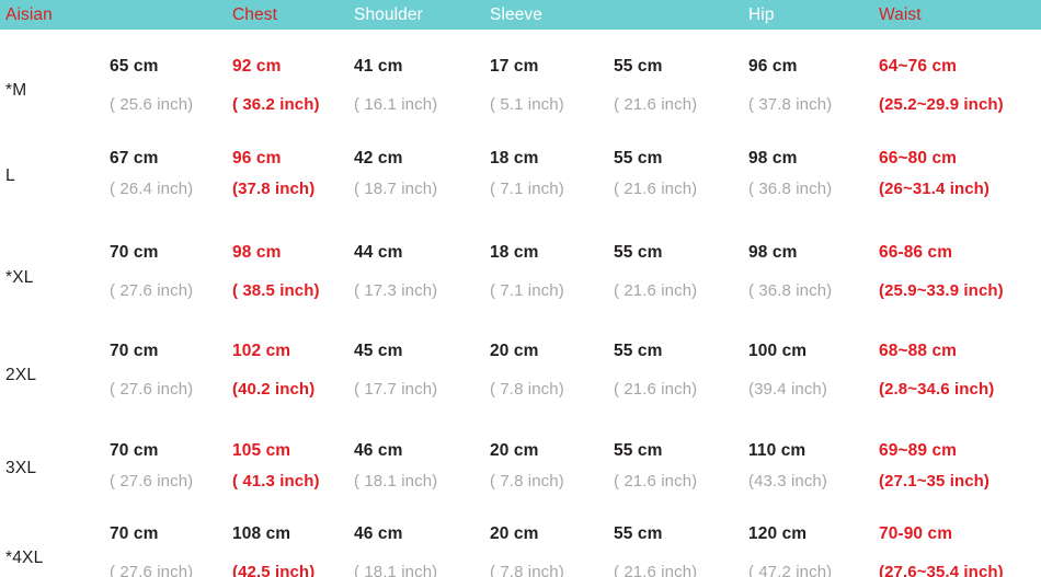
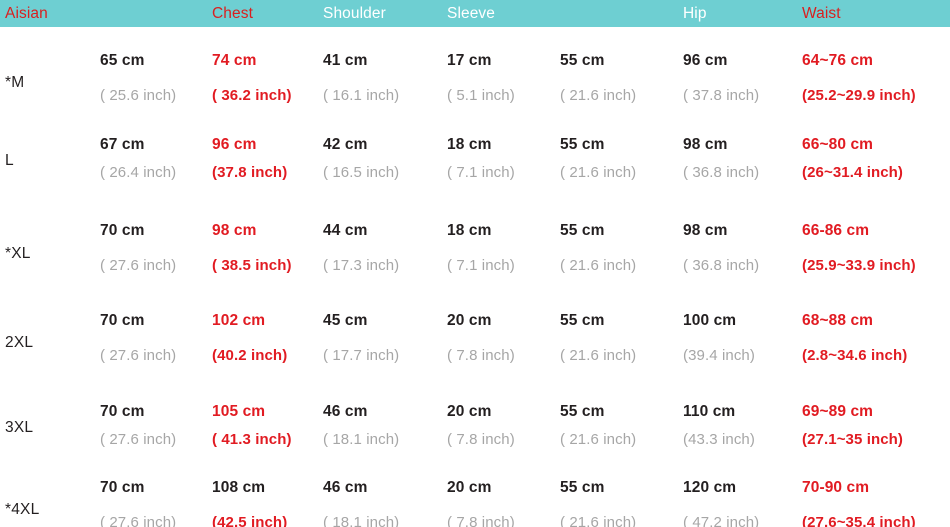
  Aisian
  Chest
  Shoulder
  Sleeve
  Hip
  Waist
  *M
  65 cm
  ( 25.6 inch)
- 92 cm
+ 74 cm
  ( 36.2 inch)
  41 cm
  ( 16.1 inch)
  17 cm
  ( 5.1 inch)
  55 cm
  ( 21.6 inch)
  96 cm
  ( 37.8 inch)
  64~76 cm
  (25.2~29.9 inch)
  L
  67 cm
  ( 26.4 inch)
  96 cm
  (37.8 inch)
  42 cm
- ( 18.7 inch)
+ ( 16.5 inch)
  18 cm
  ( 7.1 inch)
  55 cm
  ( 21.6 inch)
  98 cm
  ( 36.8 inch)
  66~80 cm
  (26~31.4 inch)
  *XL
  70 cm
  ( 27.6 inch)
  98 cm
  ( 38.5 inch)
  44 cm
  ( 17.3 inch)
  18 cm
  ( 7.1 inch)
  55 cm
  ( 21.6 inch)
  98 cm
  ( 36.8 inch)
  66-86 cm
  (25.9~33.9 inch)
  2XL
  70 cm
  ( 27.6 inch)
  102 cm
  (40.2 inch)
  45 cm
  ( 17.7 inch)
  20 cm
  ( 7.8 inch)
  55 cm
  ( 21.6 inch)
  100 cm
  (39.4 inch)
  68~88 cm
  (2.8~34.6 inch)
  3XL
  70 cm
  ( 27.6 inch)
  105 cm
  ( 41.3 inch)
  46 cm
  ( 18.1 inch)
  20 cm
  ( 7.8 inch)
  55 cm
  ( 21.6 inch)
  110 cm
  (43.3 inch)
  69~89 cm
  (27.1~35 inch)
  *4XL
  70 cm
  ( 27.6 inch)
  108 cm
  (42.5 inch)
  46 cm
  ( 18.1 inch)
  20 cm
  ( 7.8 inch)
  55 cm
  ( 21.6 inch)
  120 cm
  ( 47.2 inch)
  70-90 cm
  (27.6~35.4 inch)
